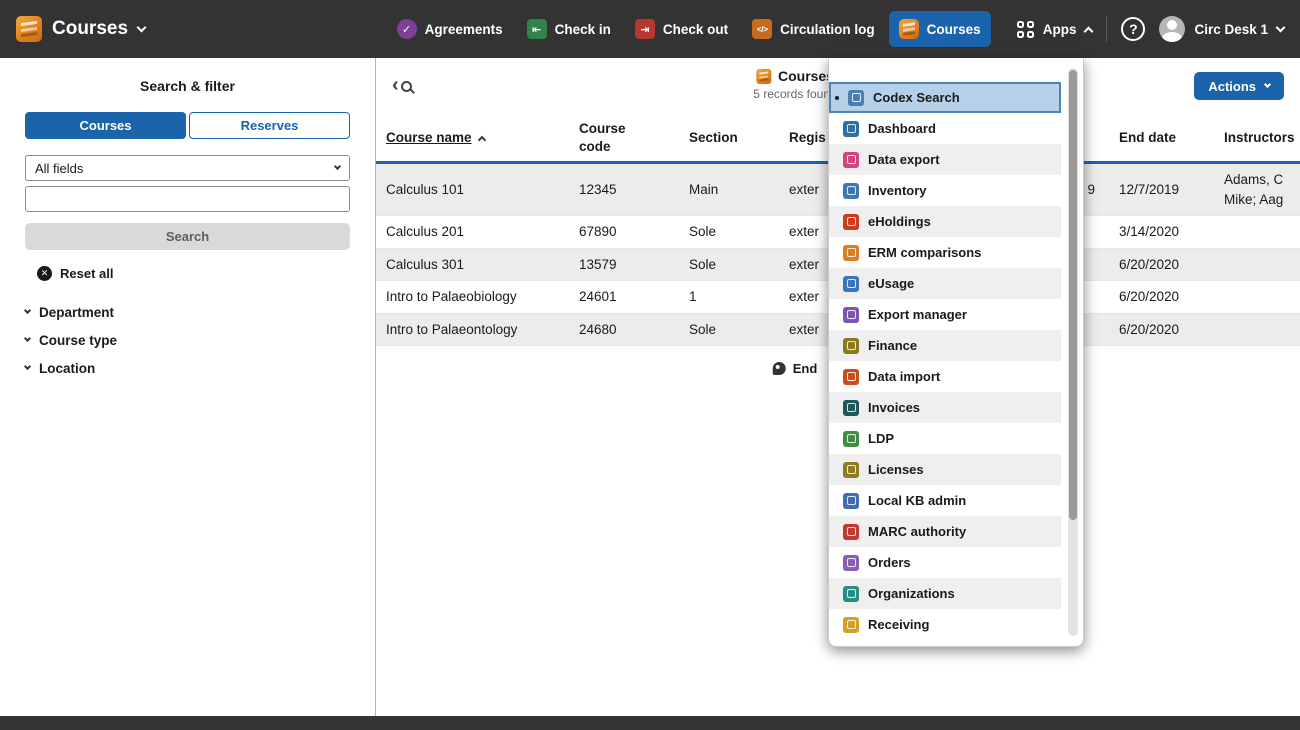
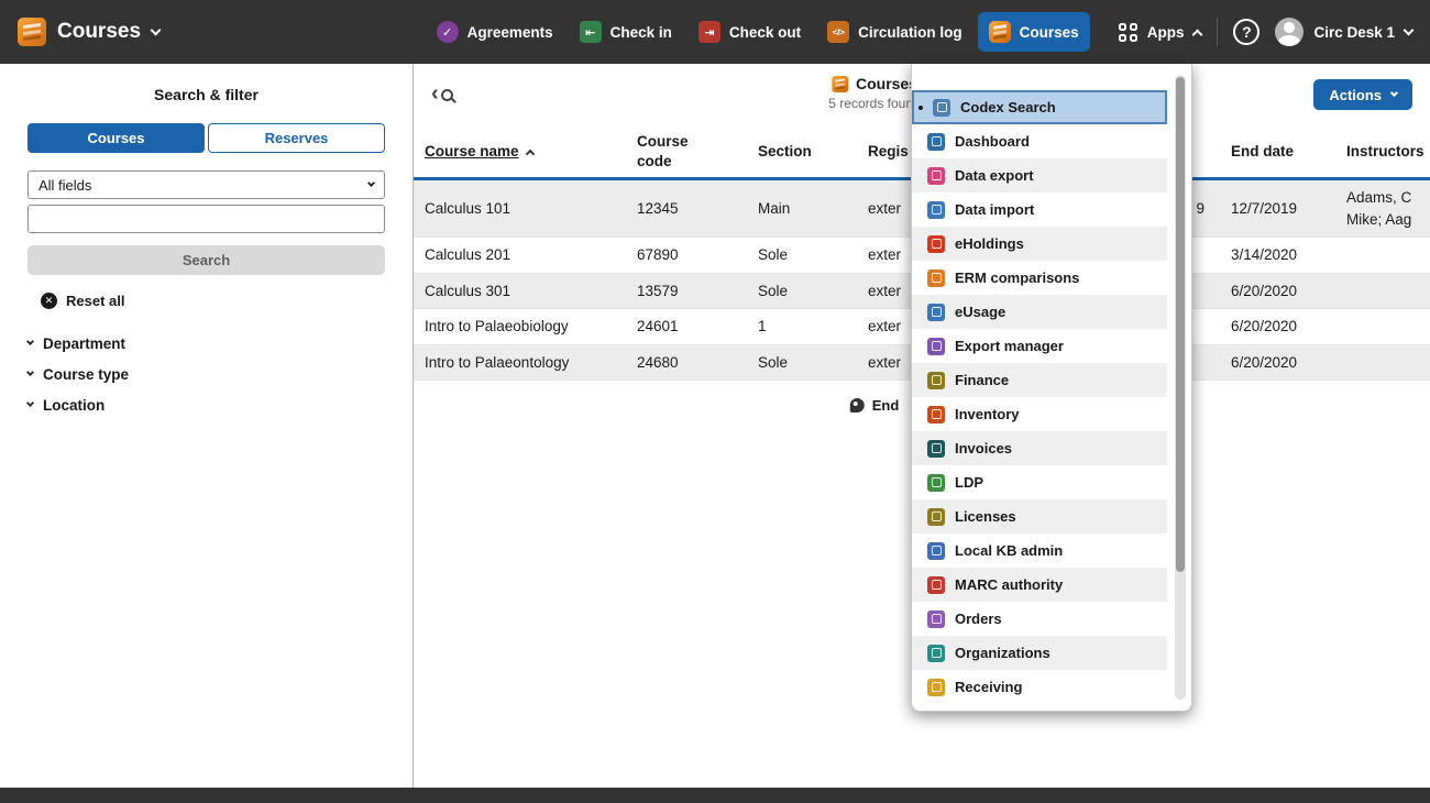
  Courses
  ✓
  Agreements
  ⇤
  Check in
  ⇥
  Check out
  </>
  Circulation log
  Courses
  Apps
  ?
  Circ Desk 1
  Search & filter
  Courses
  Reserves
  All fields
  Search
  ✕
  Reset all
  Department
  Course type
  Location
  ‹
  Course
  5 records foun
  Actions
  Course name
  Course code
  Section
  Regis
  End date
  Instructors
  Calculus 101
  12345
  Main
  exter
  9
  12/7/2019
  Adams, C
  Mike; Aag
  Calculus 201
  67890
  Sole
  exter
  3/14/2020
  Calculus 301
  13579
  Sole
  exter
  6/20/2020
  Intro to Palaeobiology
  24601
  1
  exter
  6/20/2020
  Intro to Palaeontology
  24680
  Sole
  exter
  6/20/2020
  End
  Codex Search
  Dashboard
  Data export
- Inventory
+ Data import
  eHoldings
  ERM comparisons
  eUsage
  Export manager
  Finance
- Data import
+ Inventory
  Invoices
  LDP
  Licenses
  Local KB admin
  MARC authority
  Orders
  Organizations
  Receiving
